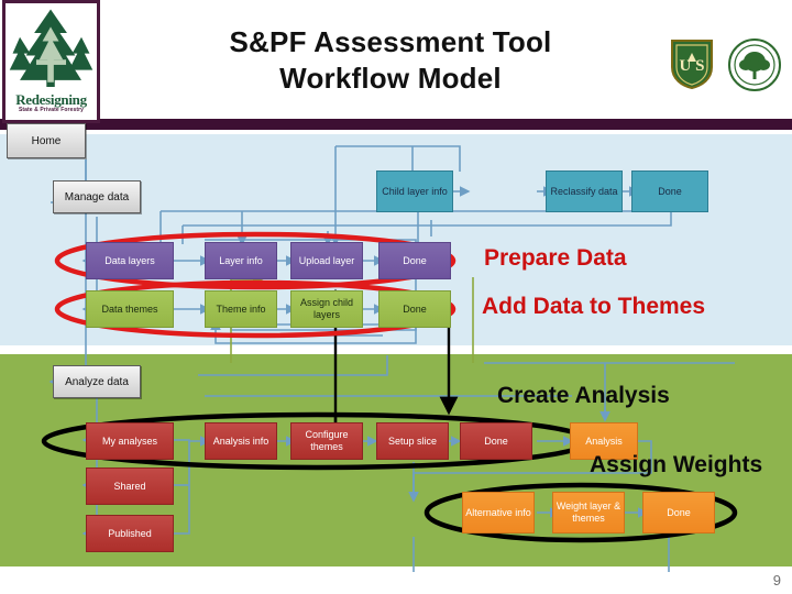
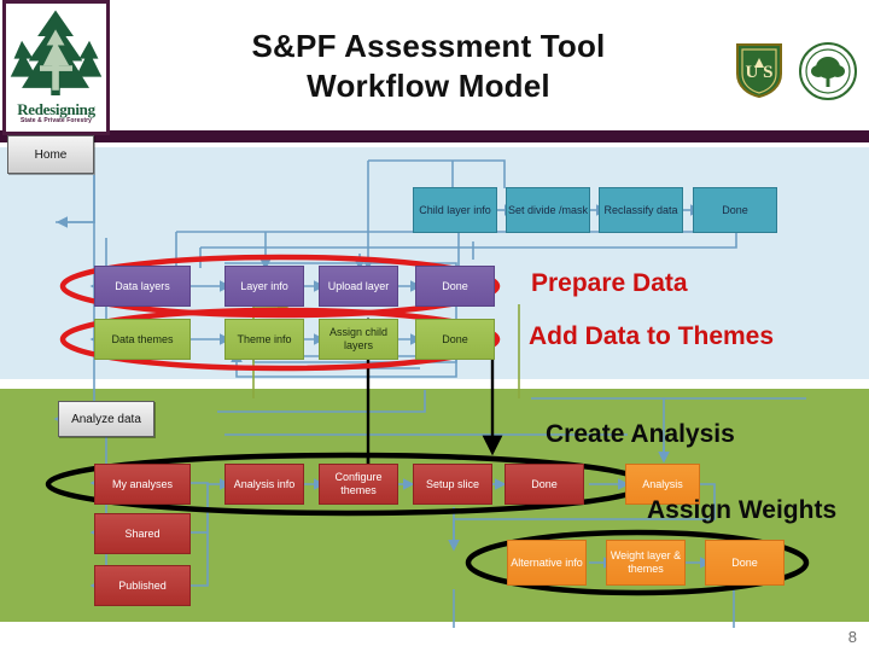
  Redesigning
  S&PF Assessment Tool
  Workflow Model
  U S
  Home
- Manage data
  Analyze data
  Child layer info
+ Set divide /mask
  Reclassify data
  Done
  Data layers
  Layer info
  Upload layer
  Done
  Data themes
  Theme info
  Assign child layers
  Done
  My analyses
  Shared
  Published
  Analysis info
  Configure themes
  Setup slice
  Done
  Analysis
  Alternative info
  Weight layer & themes
  Done
  Prepare Data
  Add Data to Themes
  Create Analysis
  Assign Weights
- 9
+ 8
